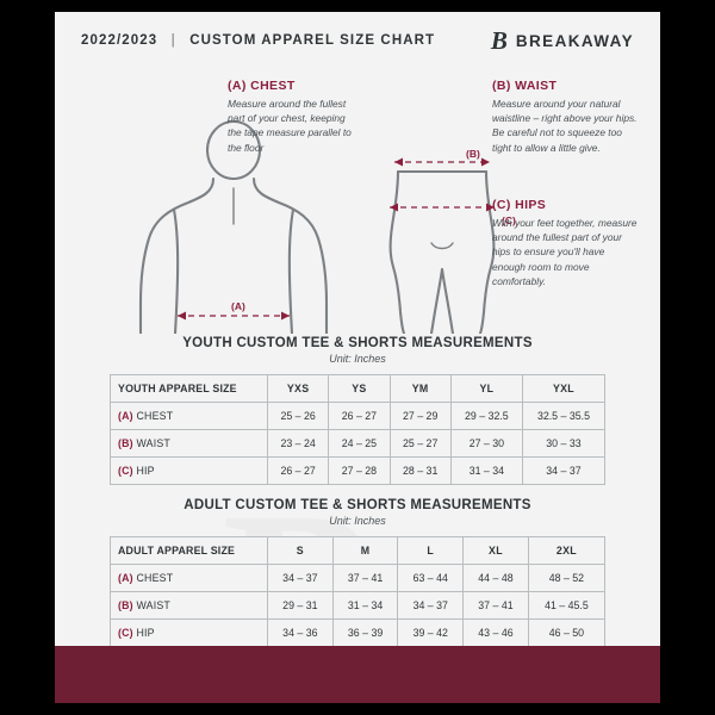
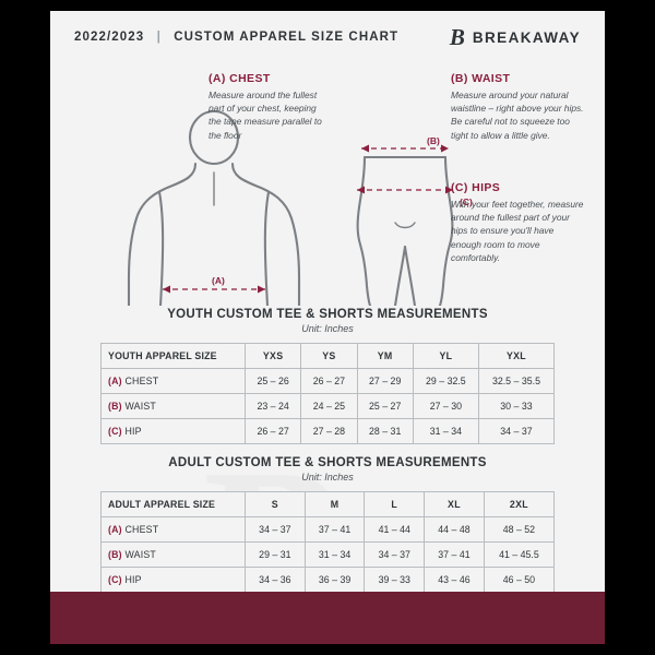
  2022/2023 | CUSTOM APPAREL SIZE CHART
  B
  BREAKAWAY
  (A)
  (B)
  (C)
  (A) CHEST
  Measure around the fullest part of your chest, keeping the tape measure parallel to the floor
  (B) WAIST
  Measure around your natural waistline – right above your hips. Be careful not to squeeze too tight to allow a little give.
  (C) HIPS
  With your feet together, measure around the fullest part of your hips to ensure you'll have enough room to move comfortably.
  YOUTH CUSTOM TEE & SHORTS MEASUREMENTS
  Unit: Inches
  YOUTH APPAREL SIZE	YXS	YS	YM	YL	YXL
  (A) CHEST	25 – 26	26 – 27	27 – 29	29 – 32.5	32.5 – 35.5
  (B) WAIST	23 – 24	24 – 25	25 – 27	27 – 30	30 – 33
  (C) HIP	26 – 27	27 – 28	28 – 31	31 – 34	34 – 37
  ADULT CUSTOM TEE & SHORTS MEASUREMENTS
  Unit: Inches
  ADULT APPAREL SIZE	S	M	L	XL	2XL
- (A) CHEST	34 – 37	37 – 41	63 – 44	44 – 48	48 – 52
+ (A) CHEST	34 – 37	37 – 41	41 – 44	44 – 48	48 – 52
  (B) WAIST	29 – 31	31 – 34	34 – 37	37 – 41	41 – 45.5
- (C) HIP	34 – 36	36 – 39	39 – 42	43 – 46	46 – 50
+ (C) HIP	34 – 36	36 – 39	39 – 33	43 – 46	46 – 50
